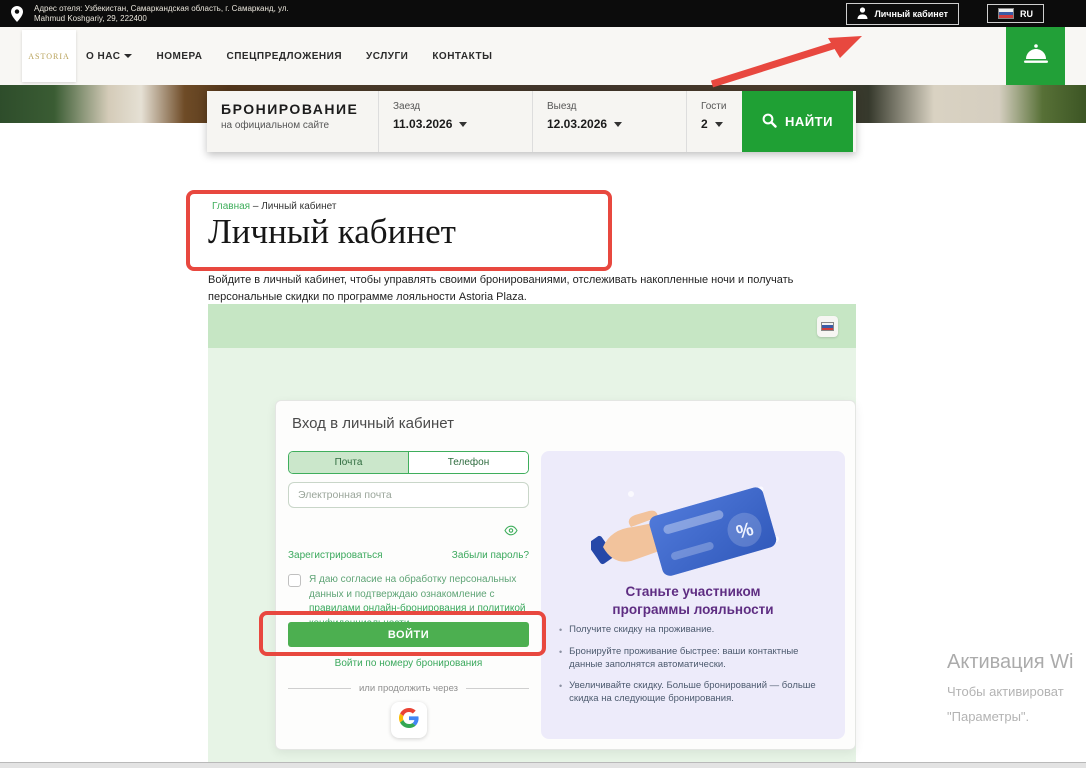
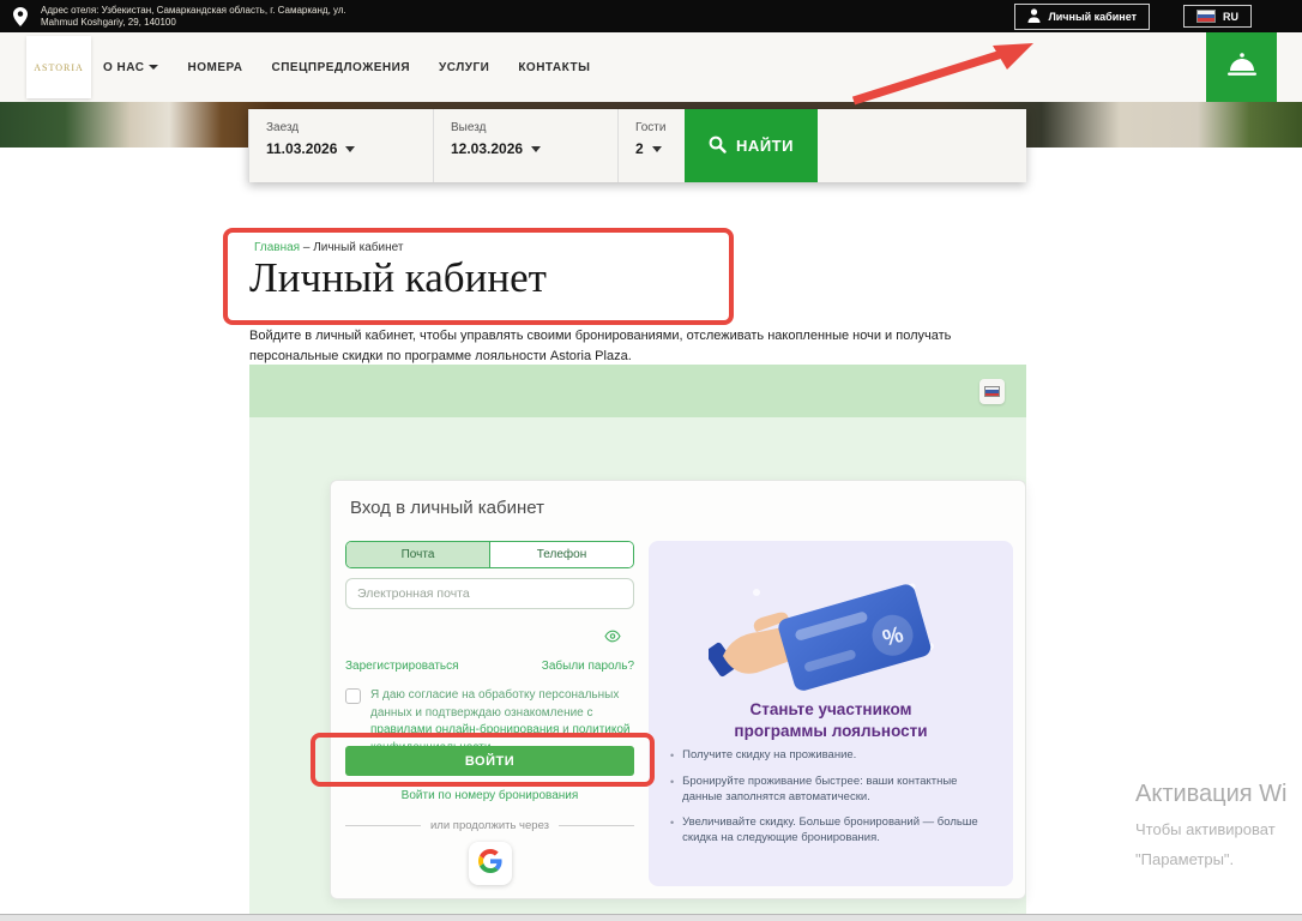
  Адрес отеля: Узбекистан, Самаркандская область, г. Самарканд, ул.
- Mahmud Koshgariy, 29, 222400
+ Mahmud Koshgariy, 29, 140100
  Личный кабинет
  RU
  ASTORIA
  О НАС
  НОМЕРА
  СПЕЦПРЕДЛОЖЕНИЯ
  УСЛУГИ
  КОНТАКТЫ
- БРОНИРОВАНИЕ
- на официальном сайте
  Заезд
  11.03.2026
  Выезд
  12.03.2026
  Гости
  2
  НАЙТИ
  Главная – Личный кабинет
  Личный кабинет
  Войдите в личный кабинет, чтобы управлять своими бронированиями, отслеживать накопленные ночи и получать персональные скидки по программе лояльности Astoria Plaza.
  Вход в личный кабинет
  Почта
  Телефон
  Электронная почта
  Зарегистрироваться
  Забыли пароль?
  Я даю согласие на обработку персональных данных и подтверждаю ознакомление с правилами онлайн-бронирования и политикой
  ВОЙТИ
  Войти по номеру бронирования
  или продолжить через
  Станьте участником
  программы лояльности
  •
  Получите скидку на проживание.
  •
  Бронируйте проживание быстрее: ваши контактные данные заполнятся автоматически.
  •
  Увеличивайте скидку. Больше бронирований — больше скидка на следующие бронирования.
  Активация Wi
  Чтобы активироват
  "Параметры".
